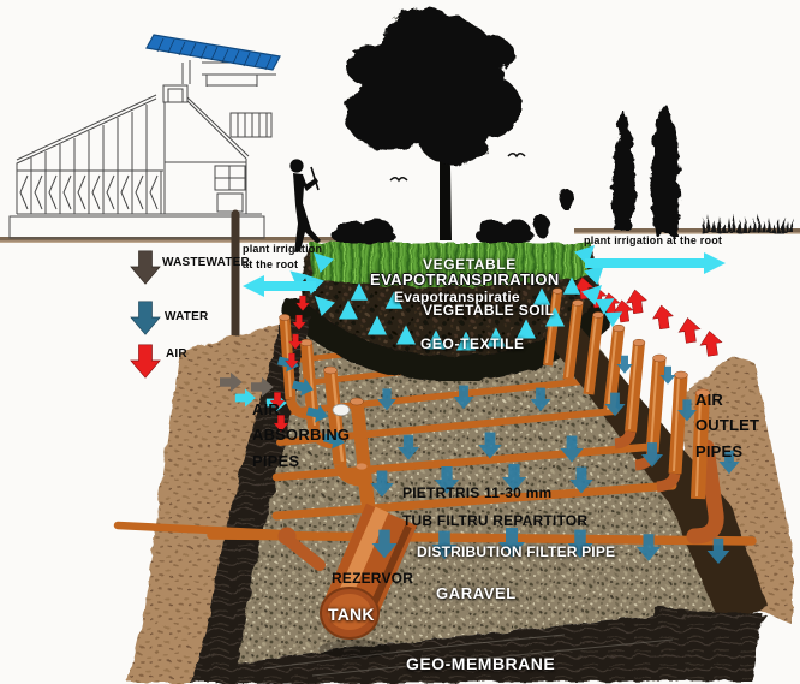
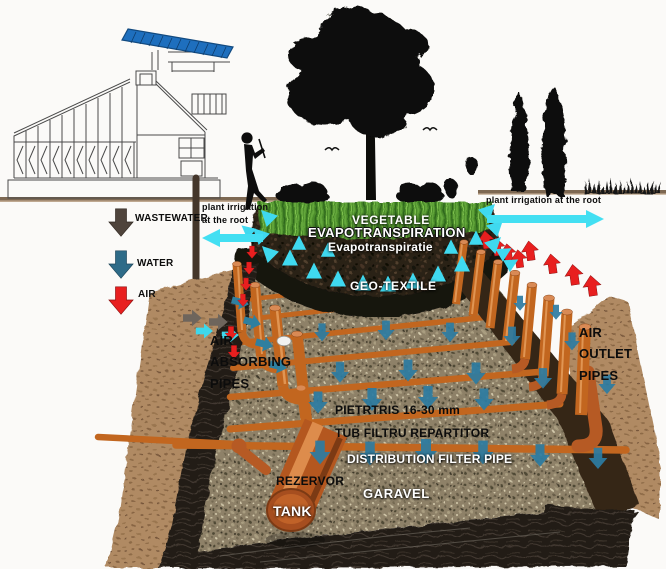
  WASTEWATER
  WATER
  AIR
  plant irrigation
  at the root
  plant irrigation at the root
  VEGETABLE
  EVAPOTRANSPIRATION
  Evapotranspiratie
- VEGETABLE SOIL
  GEO-TEXTILE
  AIR
  ABSORBING
  PIPES
  AIR
  OUTLET
  PIPES
- PIETRTRIS 11-30 mm
+ PIETRTRIS 16-30 mm
  TUB FILTRU REPARTITOR
  DISTRIBUTION FILTER PIPE
  REZERVOR
  TANK
  GARAVEL
- GEO-MEMBRANE
